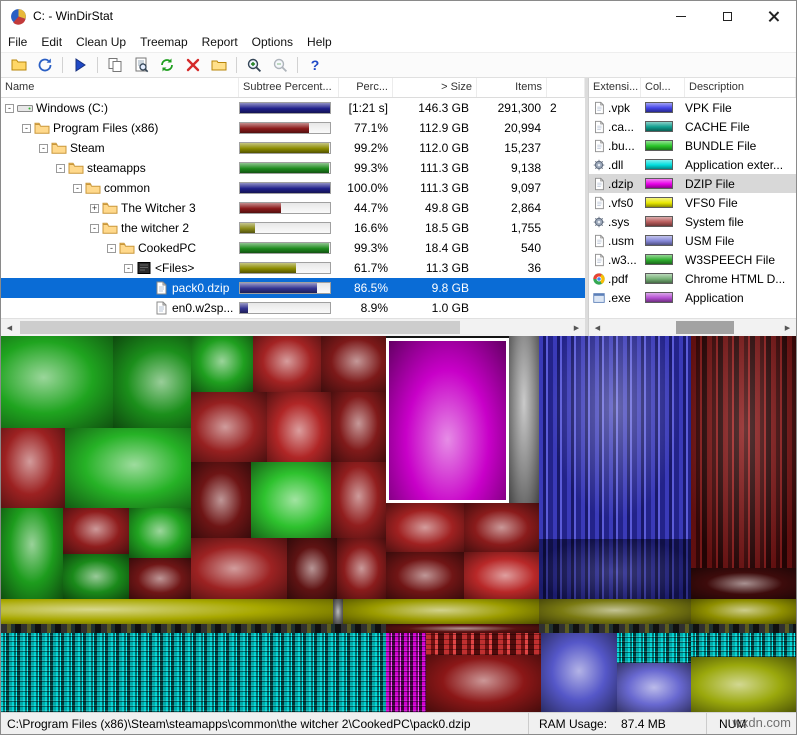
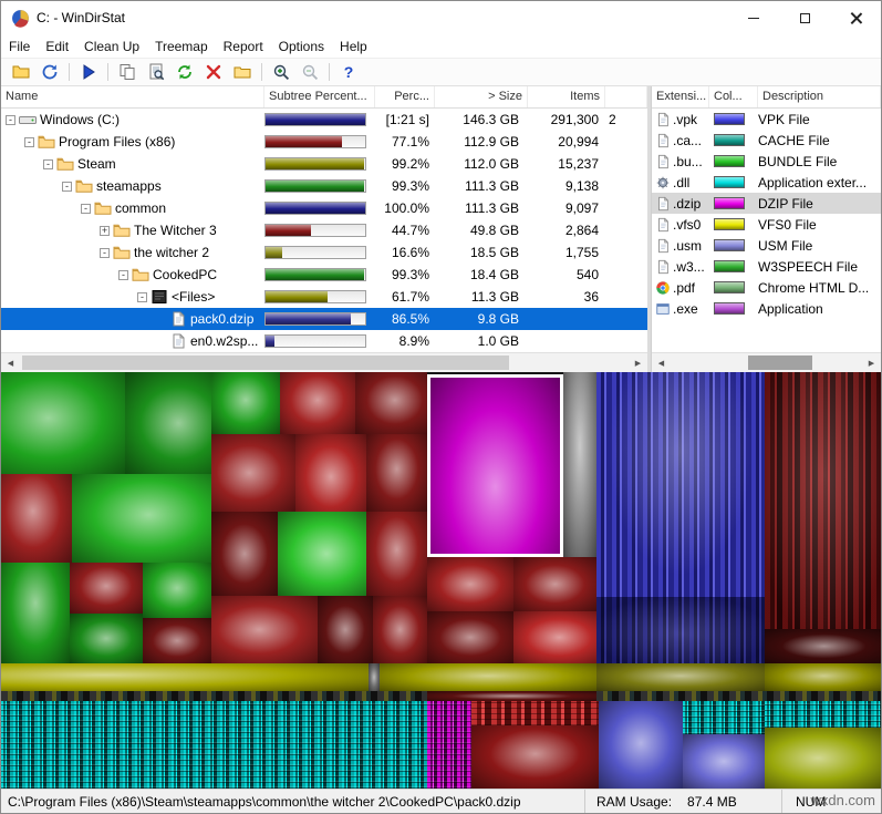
  C: - WinDirStat
  File
  Edit
  Clean Up
  Treemap
  Report
  Options
  Help
  ?
  Name
  Subtree Percent...
  Perc...
  > Size
  Items
  -
  Windows (C:)
  [1:21 s]
  146.3 GB
  291,300
  2
  -
  Program Files (x86)
  77.1%
  112.9 GB
  20,994
  -
  Steam
  99.2%
  112.0 GB
  15,237
  -
  steamapps
  99.3%
  111.3 GB
  9,138
  -
  common
  100.0%
  111.3 GB
  9,097
  +
  The Witcher 3
  44.7%
  49.8 GB
  2,864
  -
  the witcher 2
  16.6%
  18.5 GB
  1,755
  -
  CookedPC
  99.3%
  18.4 GB
  540
  -
  <Files>
  61.7%
  11.3 GB
  36
  pack0.dzip
  86.5%
  9.8 GB
  en0.w2sp...
  8.9%
  1.0 GB
  Extensi...
  Col...
  Description
  .vpk
  VPK File
  .ca...
  CACHE File
  .bu...
  BUNDLE File
  .dll
  Application exter...
  .dzip
  DZIP File
  .vfs0
  VFS0 File
- .sys
- System file
  .usm
  USM File
  .w3...
  W3SPEECH File
  .pdf
  Chrome HTML D...
  .exe
  Application
  C:\Program Files (x86)\Steam\steamapps\common\the witcher 2\CookedPC\pack0.dzip
  RAM Usage:
  87.4 MB
  NUM
  wxdn.com
